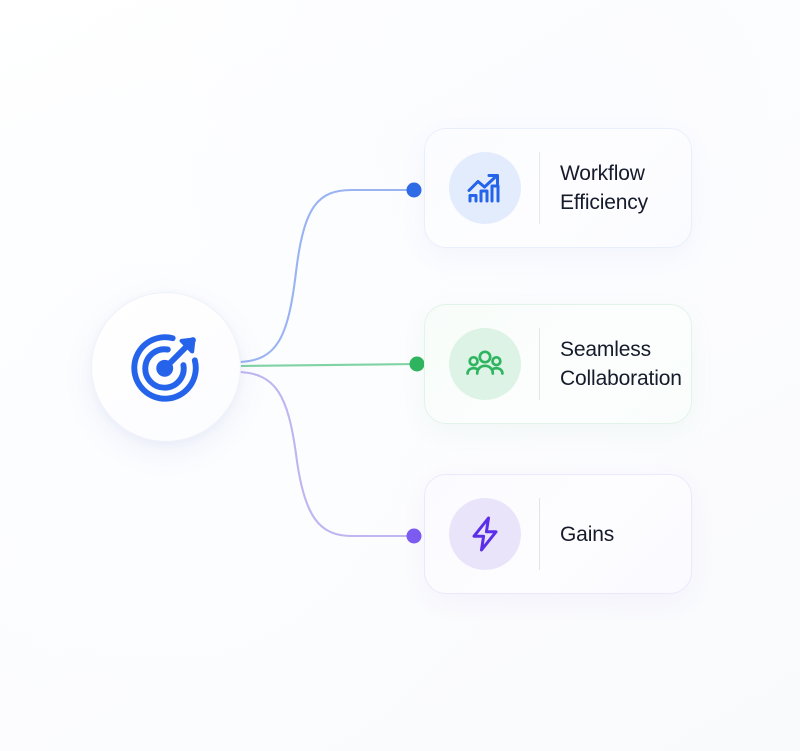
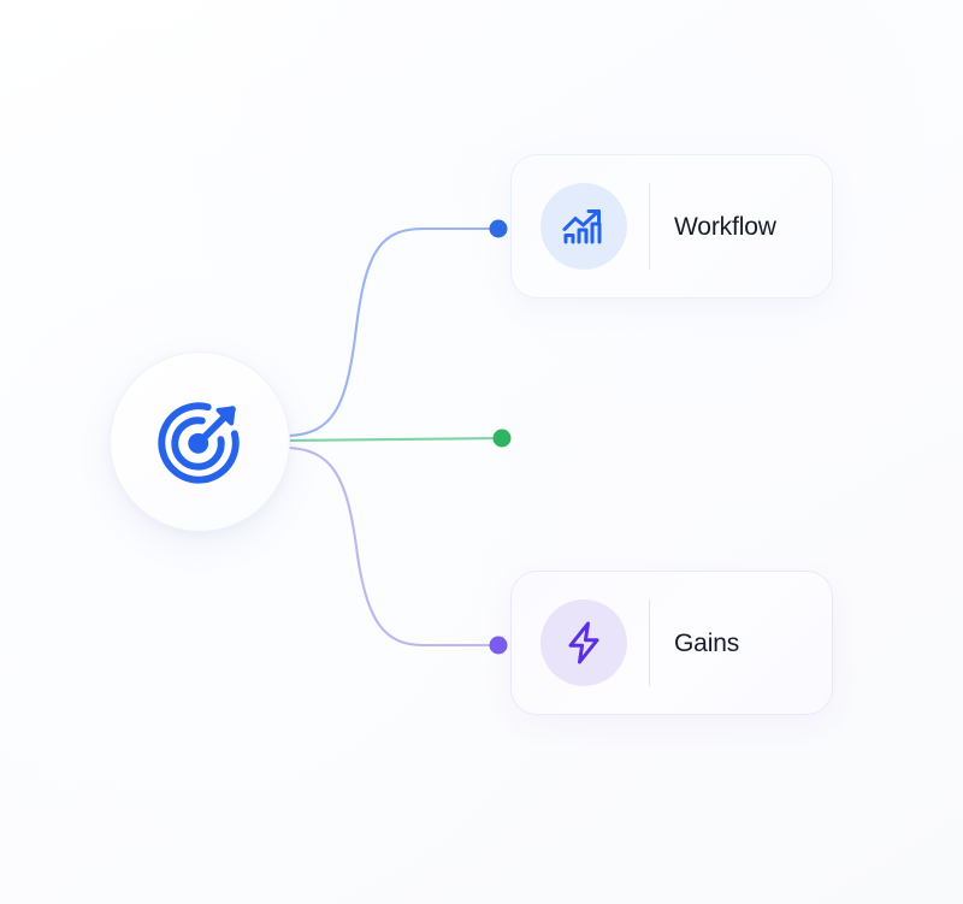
  Workflow
- Efficiency
- Seamless
- Collaboration
  Gains
